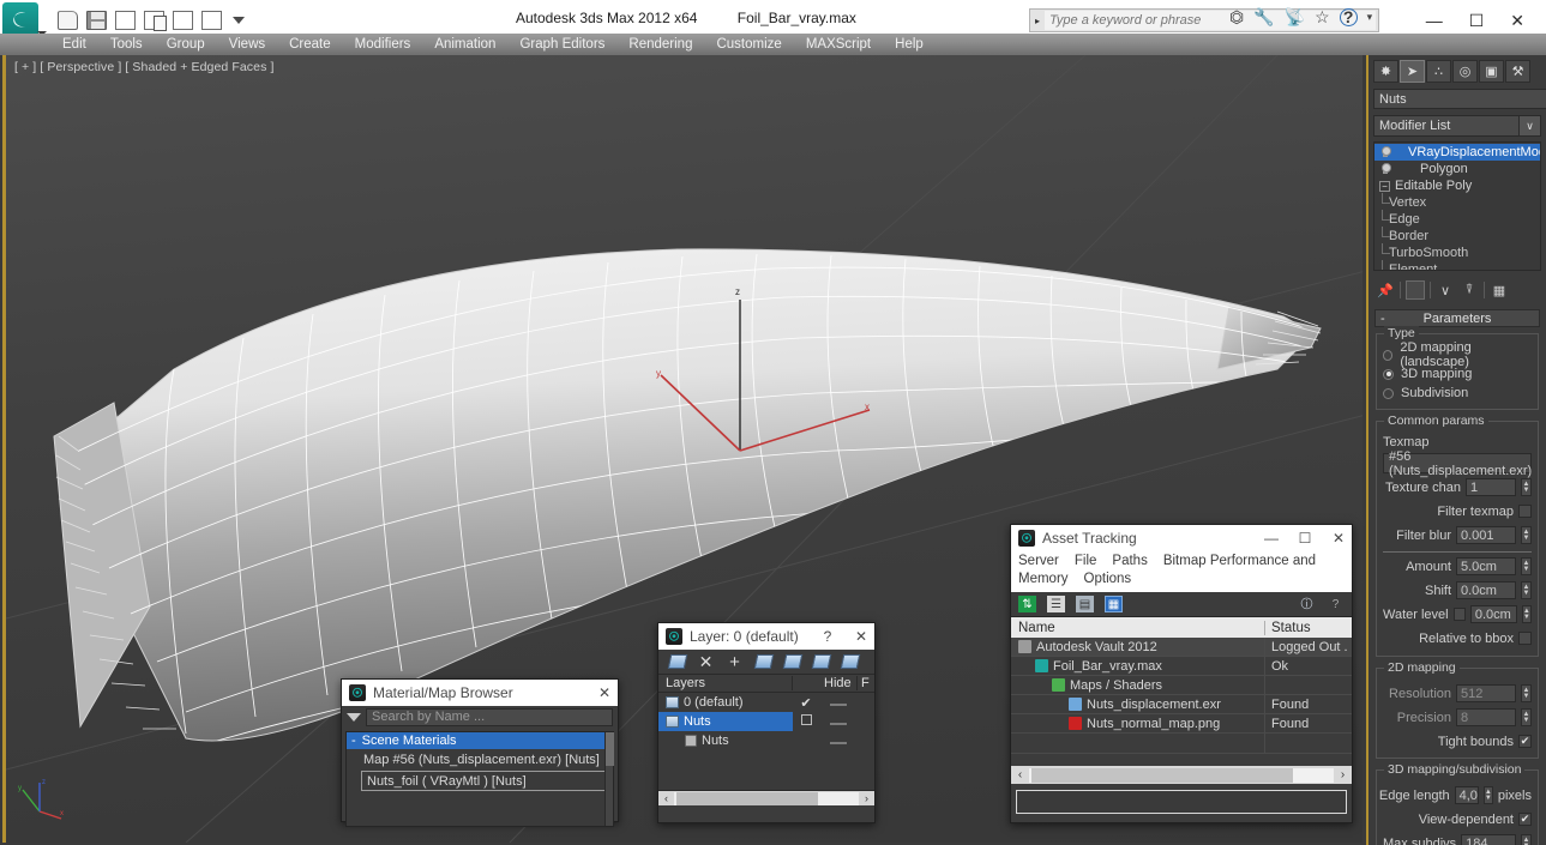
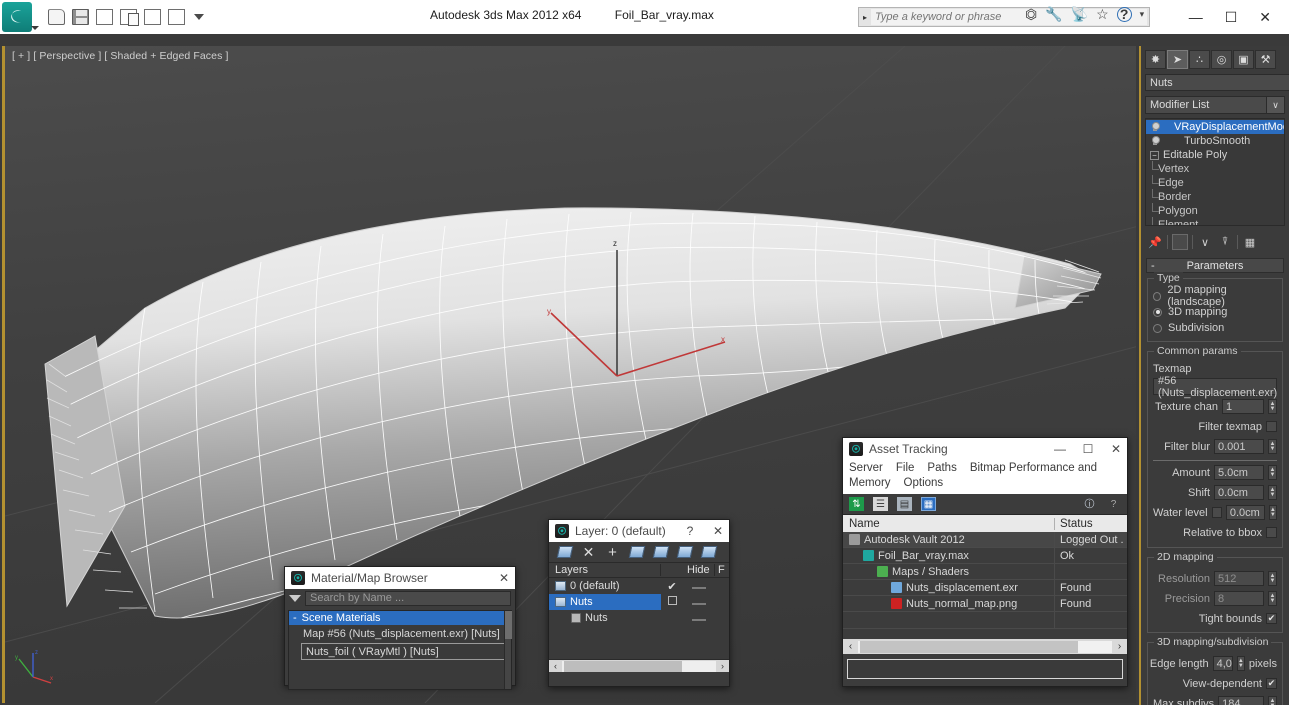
  Autodesk 3ds Max 2012 x64 Foil_Bar_vray.max
  ▸
  Type a keyword or phrase
  ⏣
  🔧
  📡
  ☆
  ?
  ▾
  —
  ☐
  ✕
- Edit
- Tools
- Group
- Views
- Create
- Modifiers
- Animation
- Graph Editors
- Rendering
- Customize
- MAXScript
- Help
  [ + ] [ Perspective ] [ Shaded + Edged Faces ]
  z
  x
  y
  ✸
  ➤
  ∴
  ◎
  ▣
  ⚒
  Nuts
  Modifier List
  ∨
  VRayDisplacementMo
- Polygon
+ TurboSmooth
  −
  Editable Poly
  Vertex
  Edge
  Border
- TurboSmooth
+ Polygon
  📌
  ∨
  ⍒
  ▦
  -
  Parameters
  Type
  2D mapping (landscape)
  3D mapping
  Subdivision
  Common params
  Texmap
  #56 (Nuts_displacement.exr)
  Texture chan
  1
  Filter texmap
  Filter blur
  0.001
  Amount
  5.0cm
  Shift
  0.0cm
  Water level
  0.0cm
  Relative to bbox
  2D mapping
  Resolution
  512
  Precision
  8
  Tight bounds
  ✔
  3D mapping/subdivision
  Edge length
  4,0
  pixels
  View-dependent
  ✔
  Max subdivs
  184
  ⦿
  Material/Map Browser
  ✕
  Search by Name ...
  -
  Scene Materials
  Map #56 (Nuts_displacement.exr) [Nuts]
  Nuts_foil ( VRayMtl ) [Nuts]
  ⦿
  Layer: 0 (default)
  ?
  ✕
  ✕
  +
  Layers
  Hide
  F
  0 (default)
  ✔
  Nuts
  Nuts
  ‹
  ›
  ⦿
  Asset Tracking
  —
  ☐
  ✕
  Server File Paths Bitmap Performance and Memory Options
  ⇅
  ☰
  ▤
  ▦
  ⓘ
  ?
  Name
  Status
  Autodesk Vault 2012
  Logged Out .
  Foil_Bar_vray.max
  Ok
  Maps / Shaders
  Nuts_displacement.exr
  Found
  Nuts_normal_map.png
  Found
  ‹
  ›
